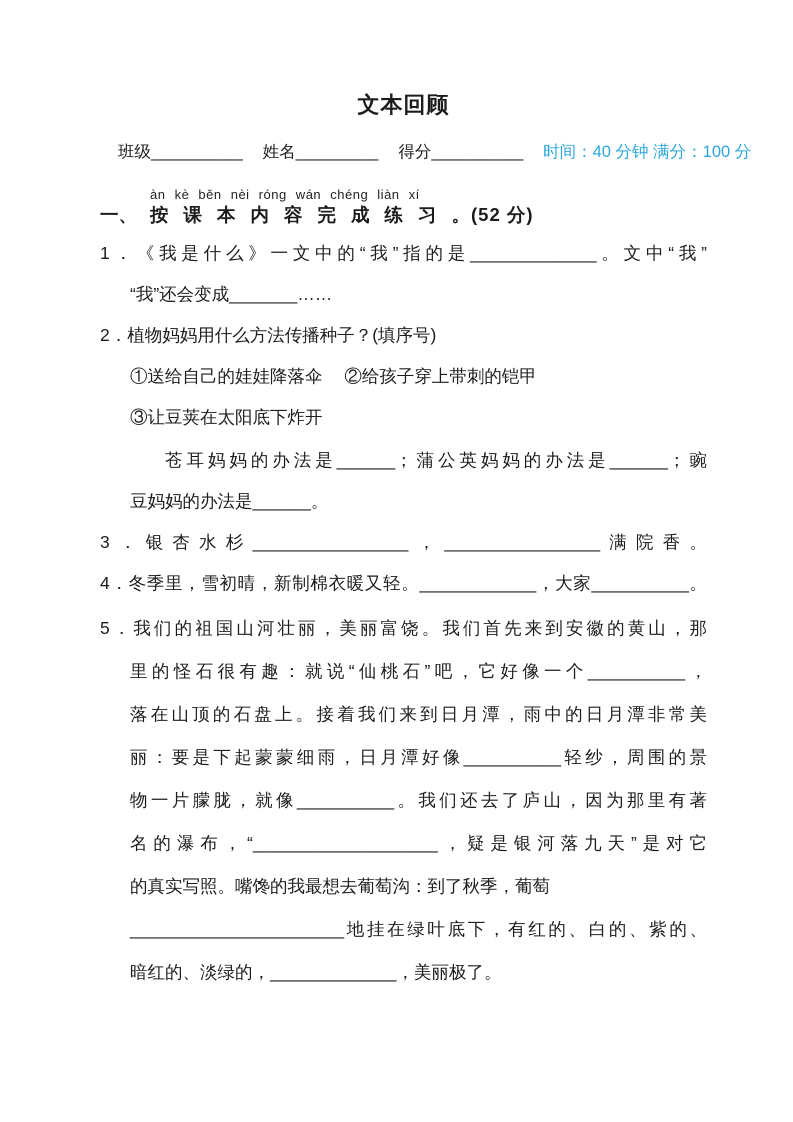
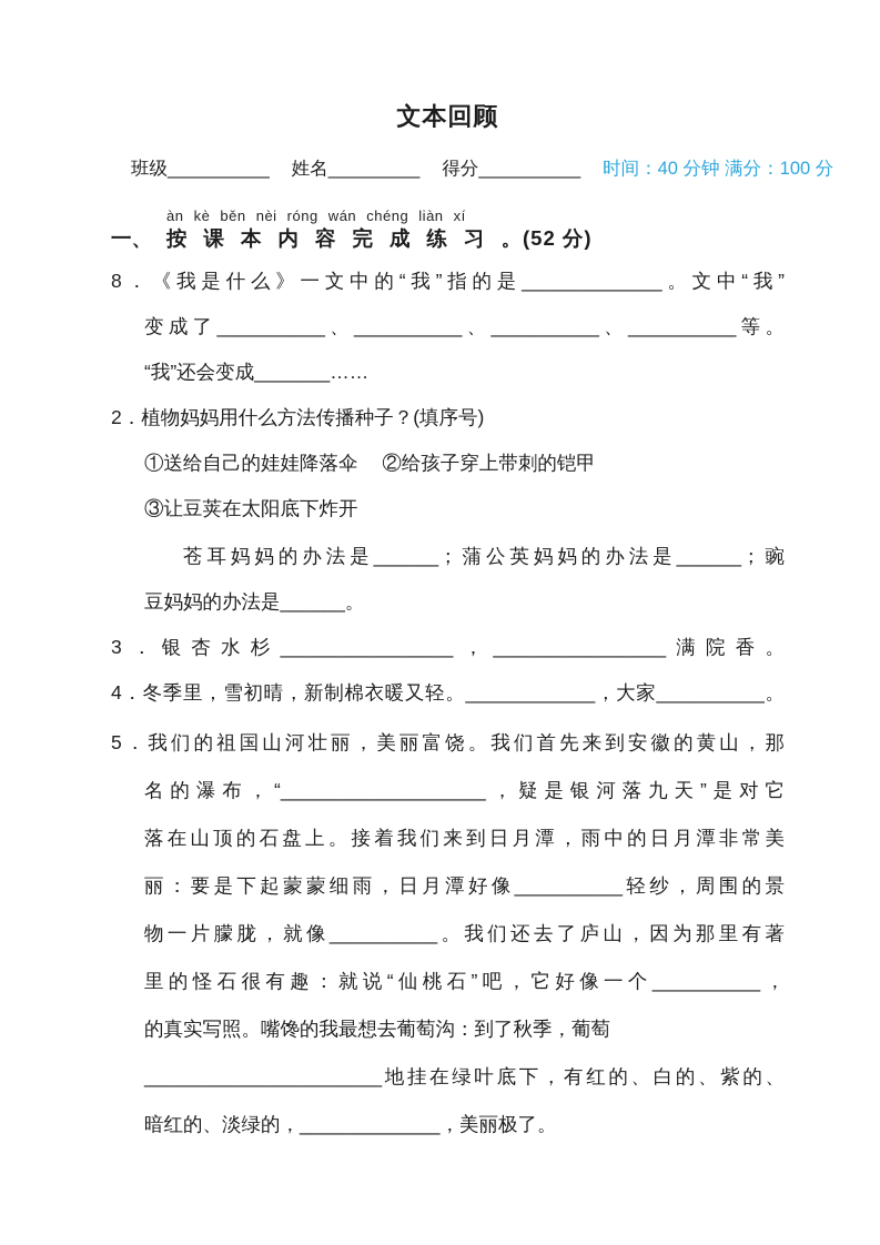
  文本回顾
  班级__________
  姓名_________
  得分__________
  时间：40 分钟 满分：100 分
  àn kè běn nèi róng wán chéng liàn xí
  一、 按课本内容完成练习。(52 分)
- 1．《我是什么》一文中的“我”指的是_____________。文中“我”
+ 8．《我是什么》一文中的“我”指的是_____________。文中“我”
+ 变成了__________、__________、__________、__________等。
  “我”还会变成_______……
  2．植物妈妈用什么方法传播种子？(填序号)
  ①送给自己的娃娃降落伞 ②给孩子穿上带刺的铠甲
  ③让豆荚在太阳底下炸开
  苍耳妈妈的办法是______；蒲公英妈妈的办法是______；豌
  豆妈妈的办法是______。
  3．银杏水杉________________，________________满院香。
  4．冬季里，雪初晴，新制棉衣暖又轻。____________，大家__________。
  5．我们的祖国山河壮丽，美丽富饶。我们首先来到安徽的黄山，那
- 里的怪石很有趣：就说“仙桃石”吧，它好像一个__________，
+ 名的瀑布，“___________________，疑是银河落九天”是对它
  落在山顶的石盘上。接着我们来到日月潭，雨中的日月潭非常美
  丽：要是下起蒙蒙细雨，日月潭好像__________轻纱，周围的景
  物一片朦胧，就像__________。我们还去了庐山，因为那里有著
- 名的瀑布，“___________________，疑是银河落九天”是对它
+ 里的怪石很有趣：就说“仙桃石”吧，它好像一个__________，
  的真实写照。嘴馋的我最想去葡萄沟：到了秋季，葡萄
  ______________________地挂在绿叶底下，有红的、白的、紫的、
  暗红的、淡绿的，_____________，美丽极了。
